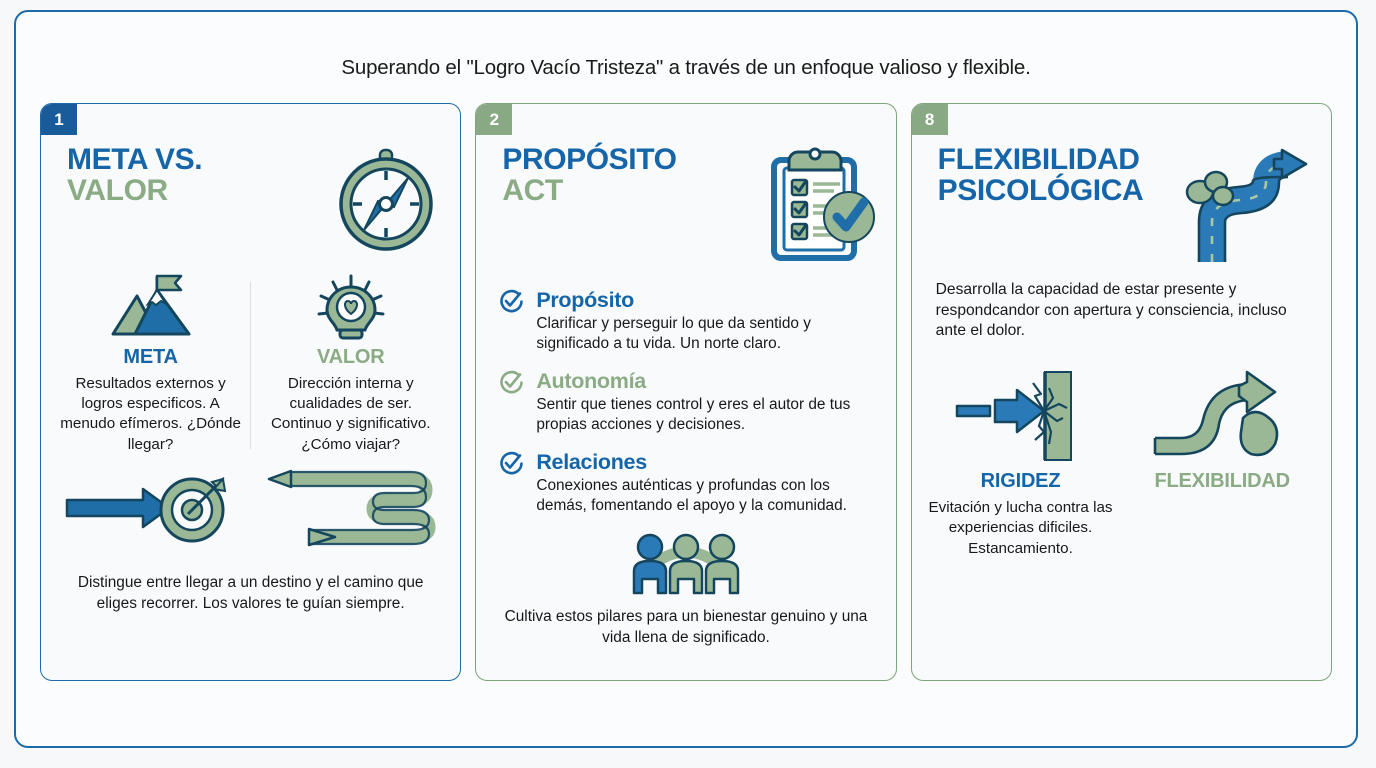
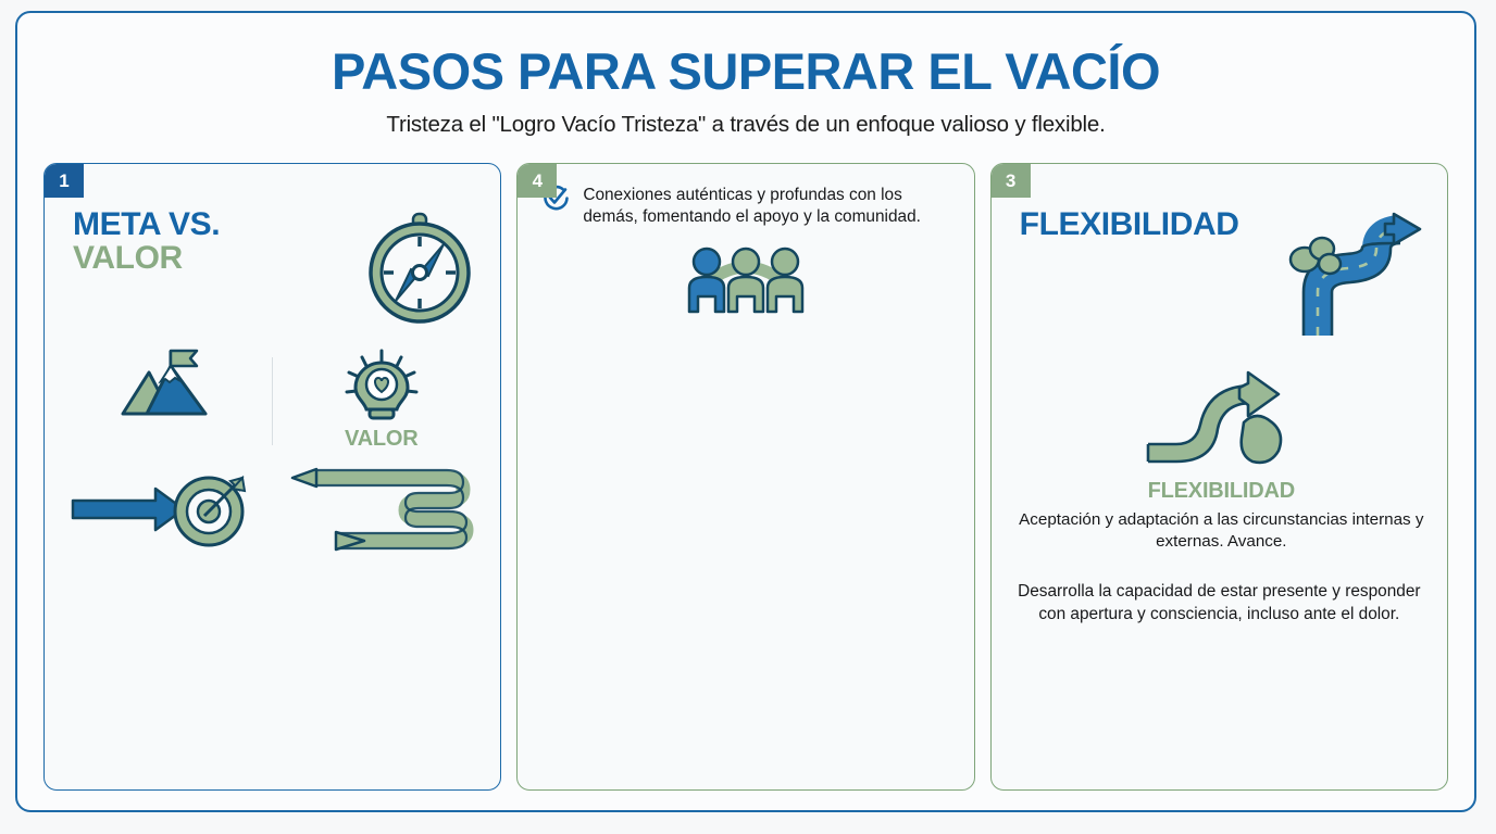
+ PASOS PARA SUPERAR EL VACÍO
- Superando el "Logro Vacío Tristeza" a través de un enfoque valioso y flexible.
+ Tristeza el "Logro Vacío Tristeza" a través de un enfoque valioso y flexible.
  1
  META VS.
  VALOR
- META
- Resultados externos y logros especificos. A menudo efímeros. ¿Dónde llegar?
  VALOR
- Dirección interna y cualidades de ser. Continuo y significativo. ¿Cómo viajar?
- Distingue entre llegar a un destino y el camino que eliges recorrer. Los valores te guían siempre.
- 2
+ 4
- PROPÓSITO
- ACT
- Propósito
- Clarificar y perseguir lo que da sentido y significado a tu vida. Un norte claro.
- Autonomía
- Sentir que tienes control y eres el autor de tus propias acciones y decisiones.
- Relaciones
  Conexiones auténticas y profundas con los demás, fomentando el apoyo y la comunidad.
- Cultiva estos pilares para un bienestar genuino y una vida llena de significado.
- 8
+ 3
  FLEXIBILIDAD
- PSICOLÓGICA
- Desarrolla la capacidad de estar presente y respondcandor con apertura y consciencia, incluso ante el dolor.
- RIGIDEZ
- Evitación y lucha contra las experiencias dificiles. Estancamiento.
  FLEXIBILIDAD
+ Aceptación y adaptación a las circunstancias internas y externas. Avance.
+ Desarrolla la capacidad de estar presente y responder con apertura y consciencia, incluso ante el dolor.
